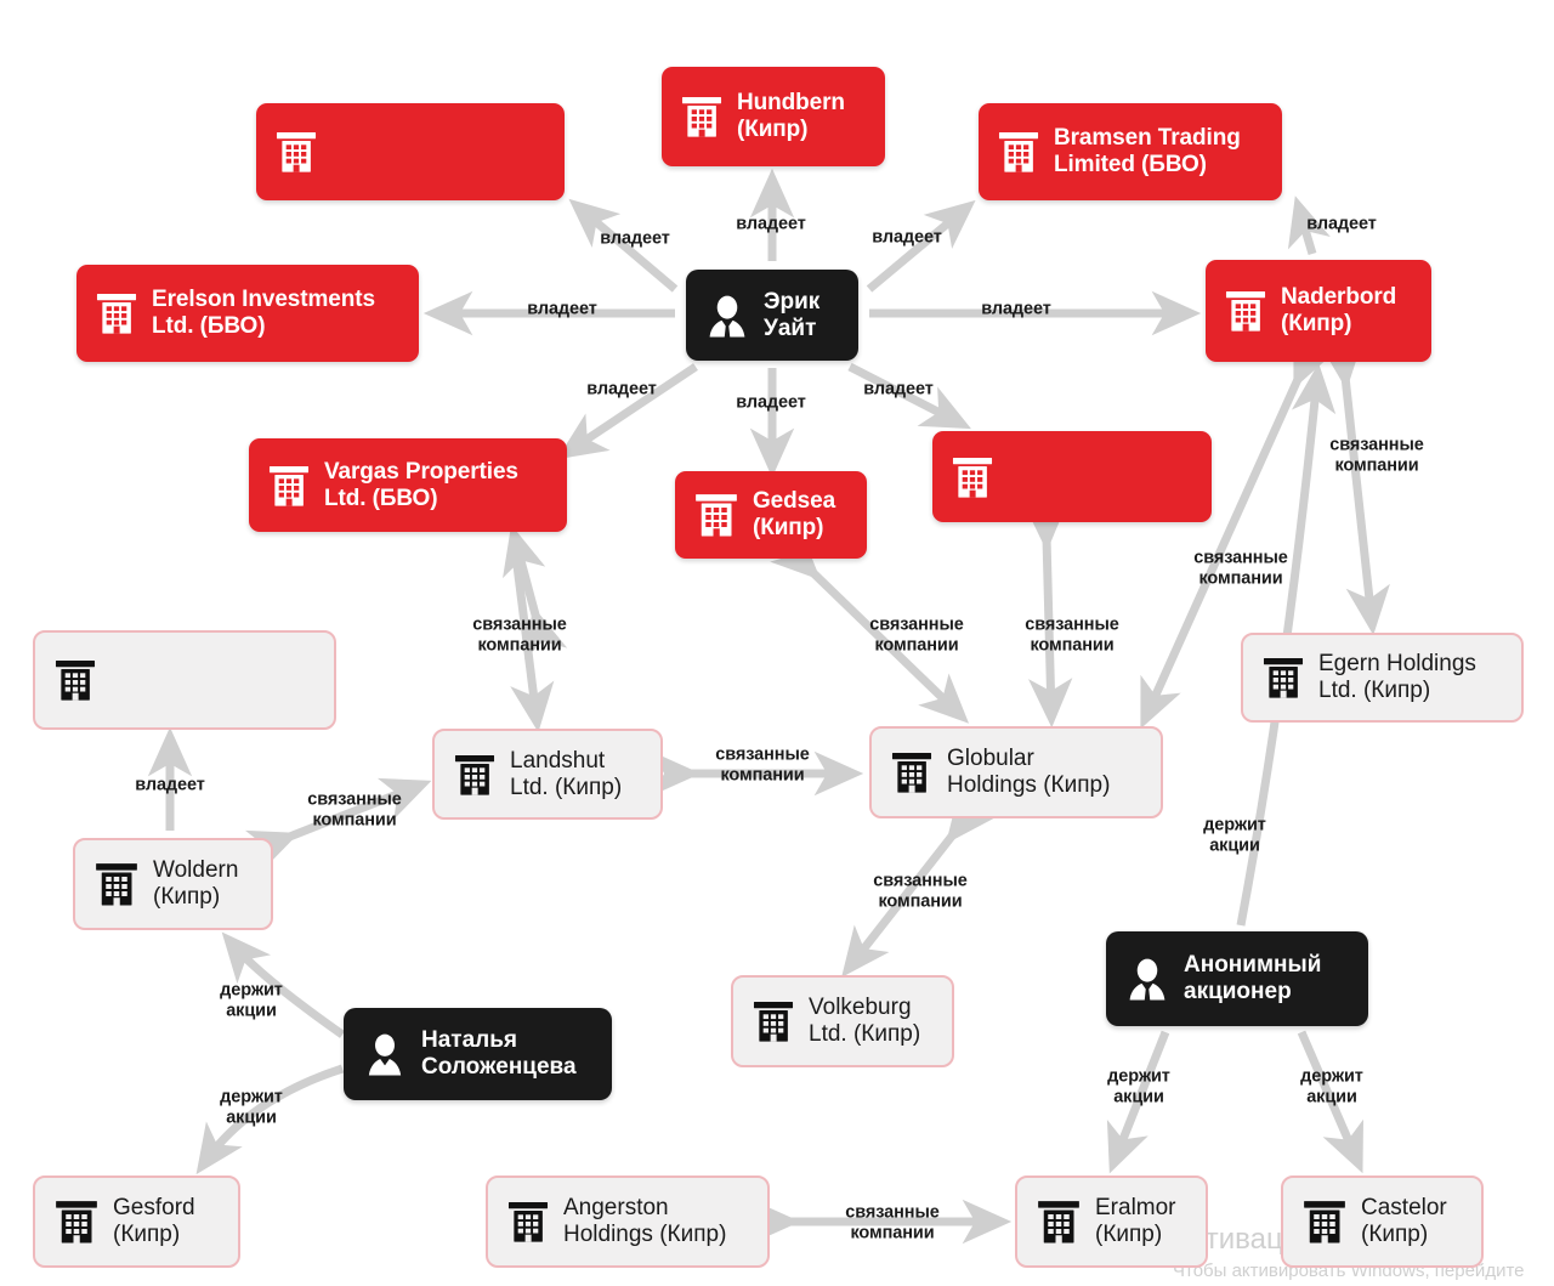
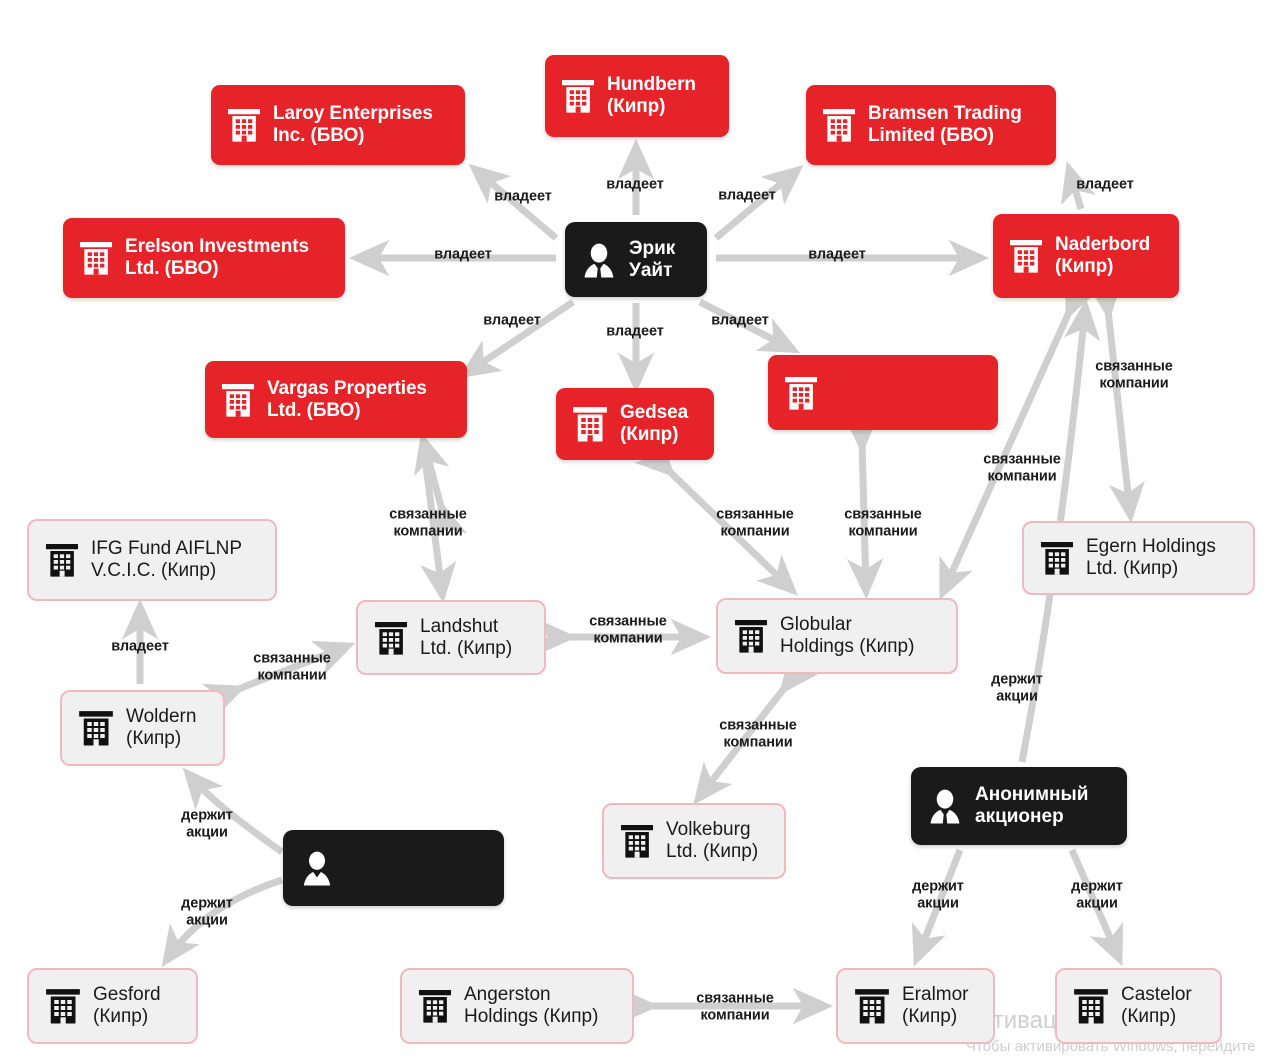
+ Laroy Enterprises
+ Inc. (БВО)
  Hundbern
  (Кипр)
  Bramsen Trading
  Limited (БВО)
  Erelson Investments
  Ltd. (БВО)
  Эрик
  Уайт
  Naderbord
  (Кипр)
  Vargas Properties
  Ltd. (БВО)
  Gedsea
  (Кипр)
  Egern Holdings
  Ltd. (Кипр)
+ IFG Fund AIFLNP
+ V.C.I.C. (Кипр)
  Landshut
  Ltd. (Кипр)
  Globular
  Holdings (Кипр)
  Woldern
  (Кипр)
  Анонимный
  акционер
  Volkeburg
  Ltd. (Кипр)
- Наталья
- Соложенцева
  Gesford
  (Кипр)
  Angerston
  Holdings (Кипр)
  Eralmor
  (Кипр)
  Castelor
  (Кипр)
  владеет
  владеет
  владеет
  владеет
  владеет
  владеет
  владеет
  владеет
  владеет
  связанные
  компании
  связанные
  компании
  связанные
  компании
  связанные
  компании
  связанные
  компании
  связанные
  компании
  связанные
  компании
  владеет
  связанные
  компании
  держит
  акции
  держит
  акции
  держит
  акции
  держит
  акции
  держит
  акции
  связанные
  компании
  Чтобы активировать Windows, перейдите
